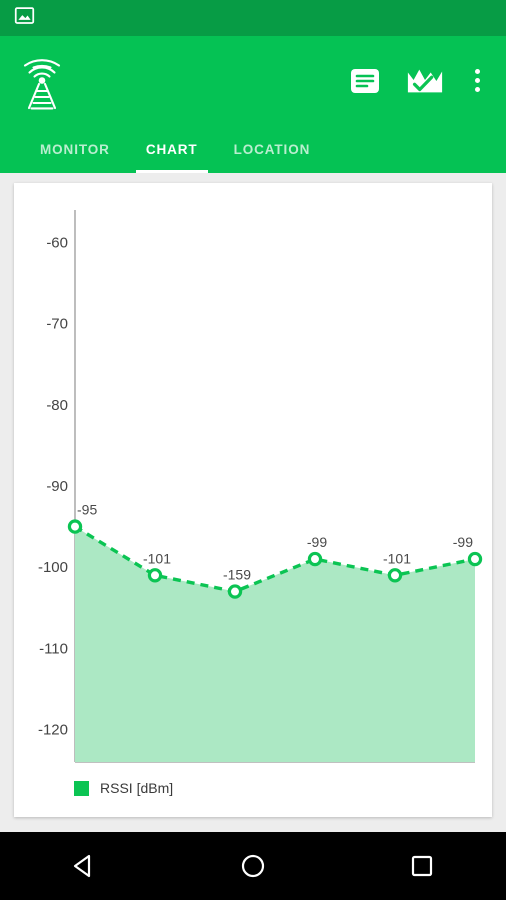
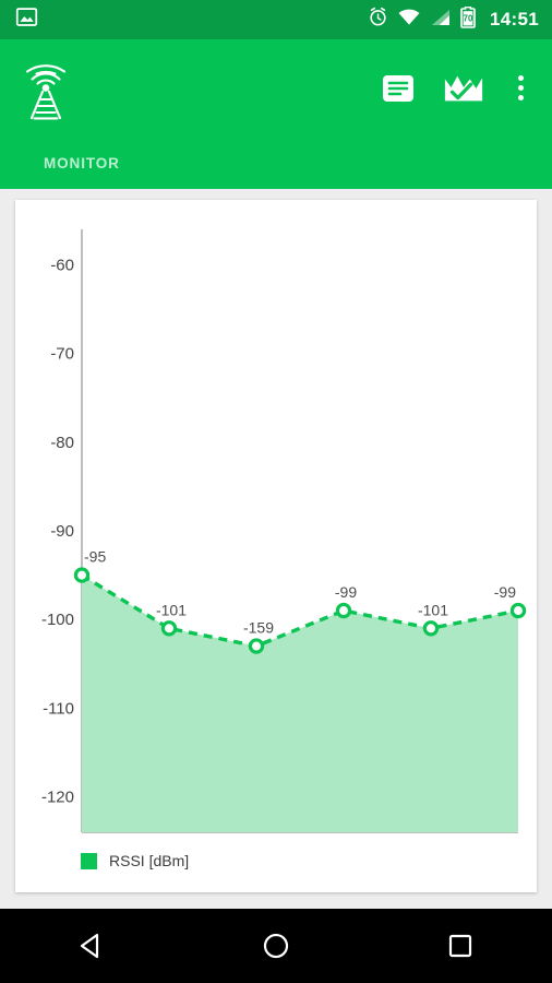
+ 70
+ 14:51
  MONITOR
- CHART
- LOCATION
  -60
  -70
  -80
  -90
  -100
  -110
  -120
  -95
  -101
  -159
  -99
  -101
  -99
  RSSI [dBm]
